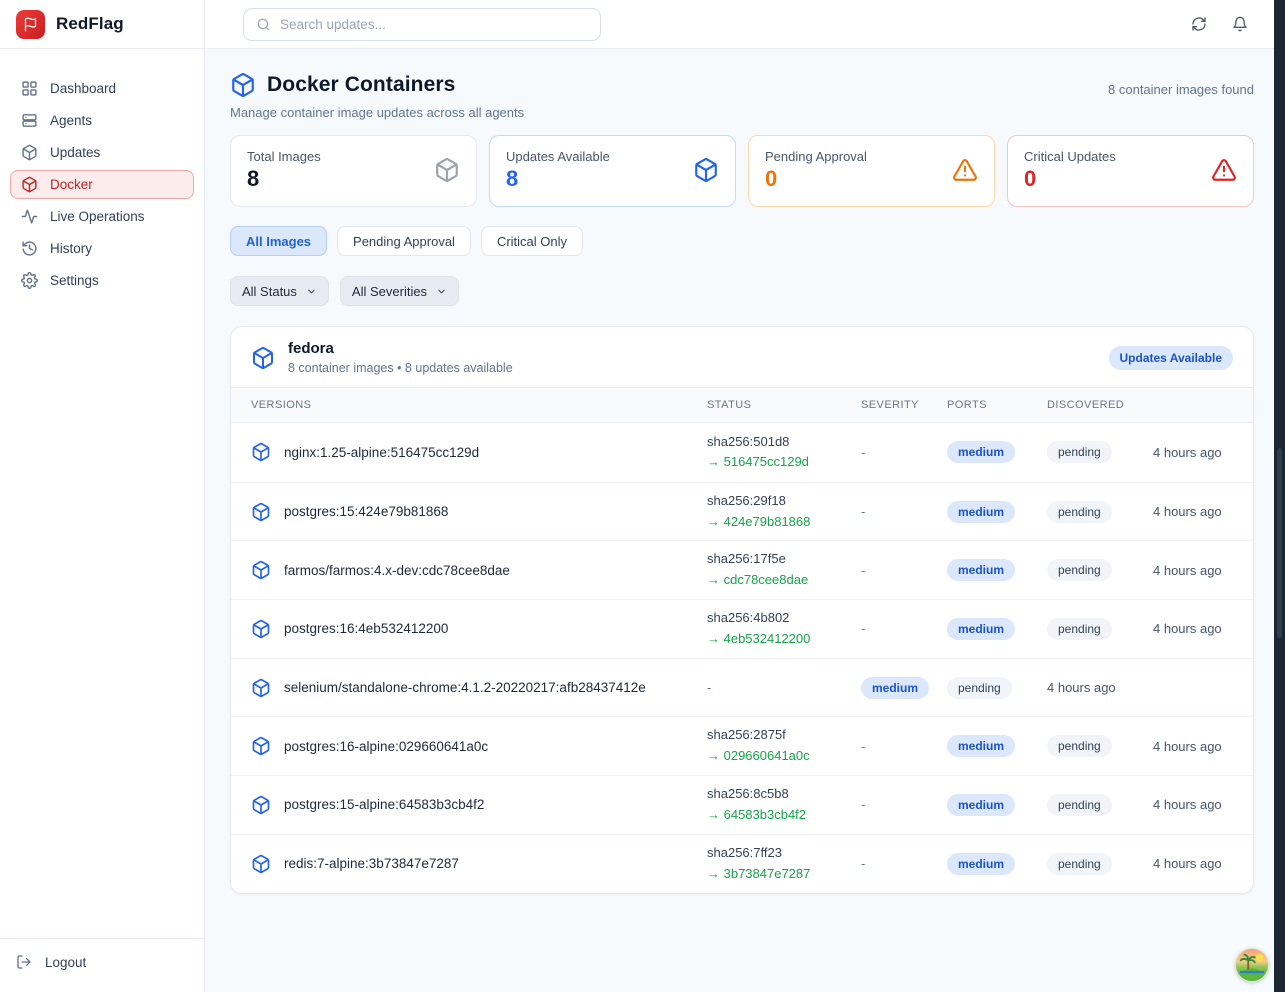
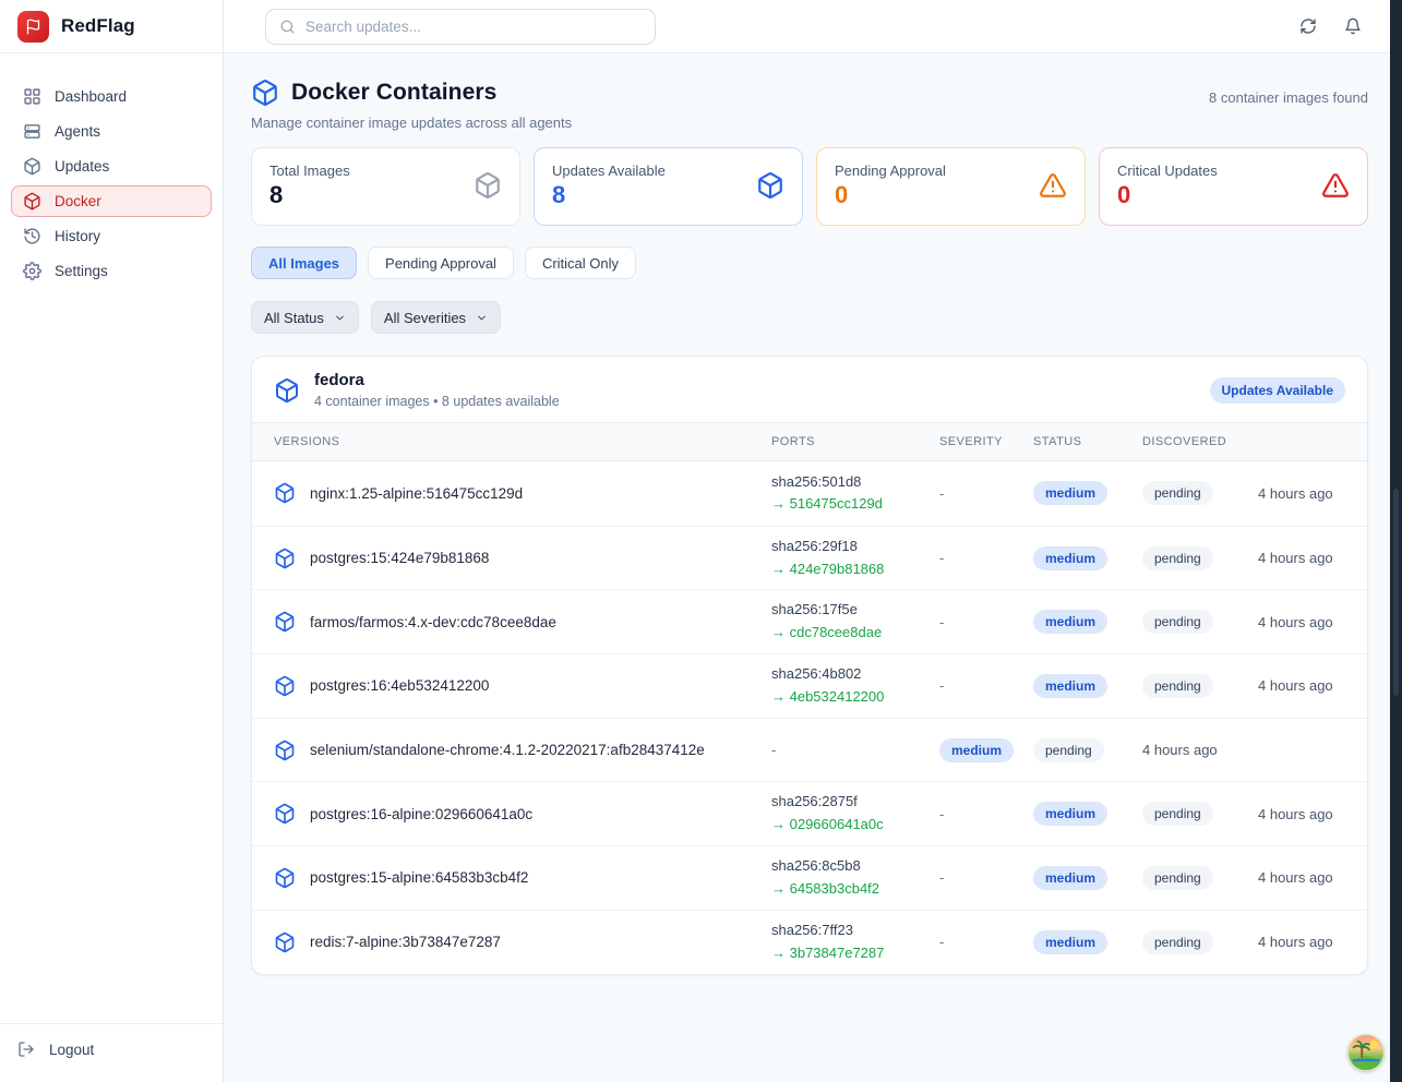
  RedFlag
  Dashboard
  Agents
  Updates
  Docker
- Live Operations
  History
  Settings
  Logout
  Search updates...
  Docker Containers
  Manage container image updates across all agents
  8 container images found
  Total Images
  8
  Updates Available
  8
  Pending Approval
  0
  Critical Updates
  0
  All Images
  Pending Approval
  Critical Only
  All Status
  All Severities
  fedora
- 8 container images • 8 updates available
+ 4 container images • 8 updates available
  Updates Available
  VERSIONS
- STATUS
+ PORTS
  SEVERITY
- PORTS
+ STATUS
  DISCOVERED
  nginx:1.25-alpine:516475cc129d
  sha256:501d8
  → 516475cc129d
  -
  medium
  pending
  4 hours ago
  postgres:15:424e79b81868
  sha256:29f18
  → 424e79b81868
  -
  medium
  pending
  4 hours ago
  farmos/farmos:4.x-dev:cdc78cee8dae
  sha256:17f5e
  → cdc78cee8dae
  -
  medium
  pending
  4 hours ago
  postgres:16:4eb532412200
  sha256:4b802
  → 4eb532412200
  -
  medium
  pending
  4 hours ago
  selenium/standalone-chrome:4.1.2-20220217:afb28437412e
  -
  medium
  pending
  4 hours ago
  postgres:16-alpine:029660641a0c
  sha256:2875f
  → 029660641a0c
  -
  medium
  pending
  4 hours ago
  postgres:15-alpine:64583b3cb4f2
  sha256:8c5b8
  → 64583b3cb4f2
  -
  medium
  pending
  4 hours ago
  redis:7-alpine:3b73847e7287
  sha256:7ff23
  → 3b73847e7287
  -
  medium
  pending
  4 hours ago
